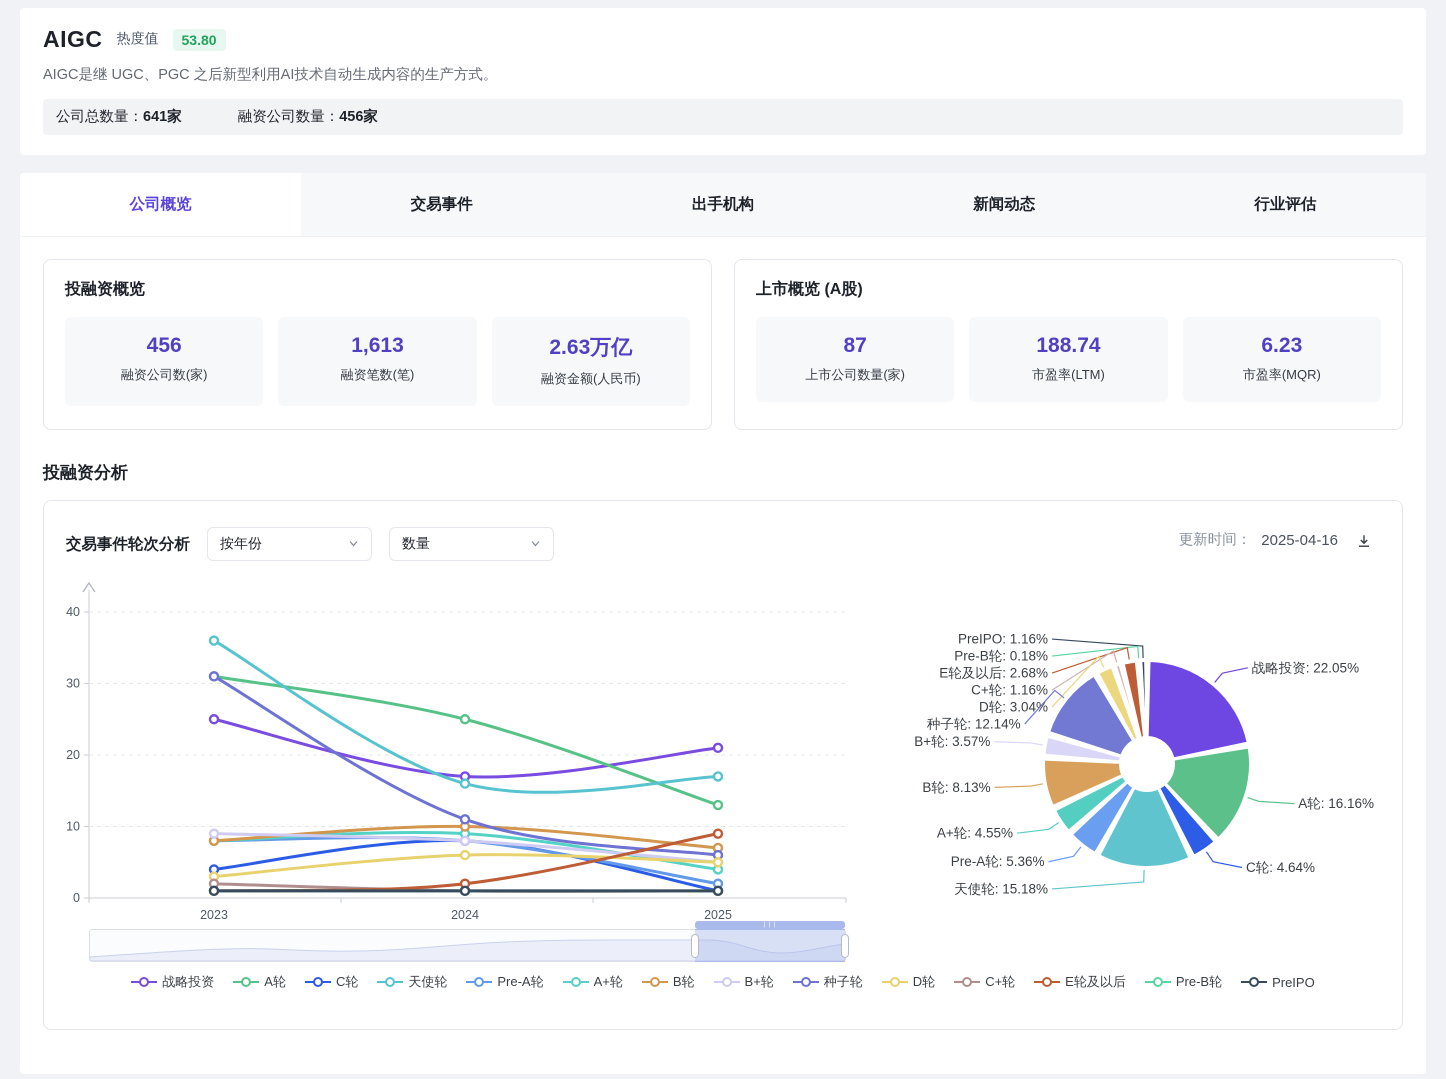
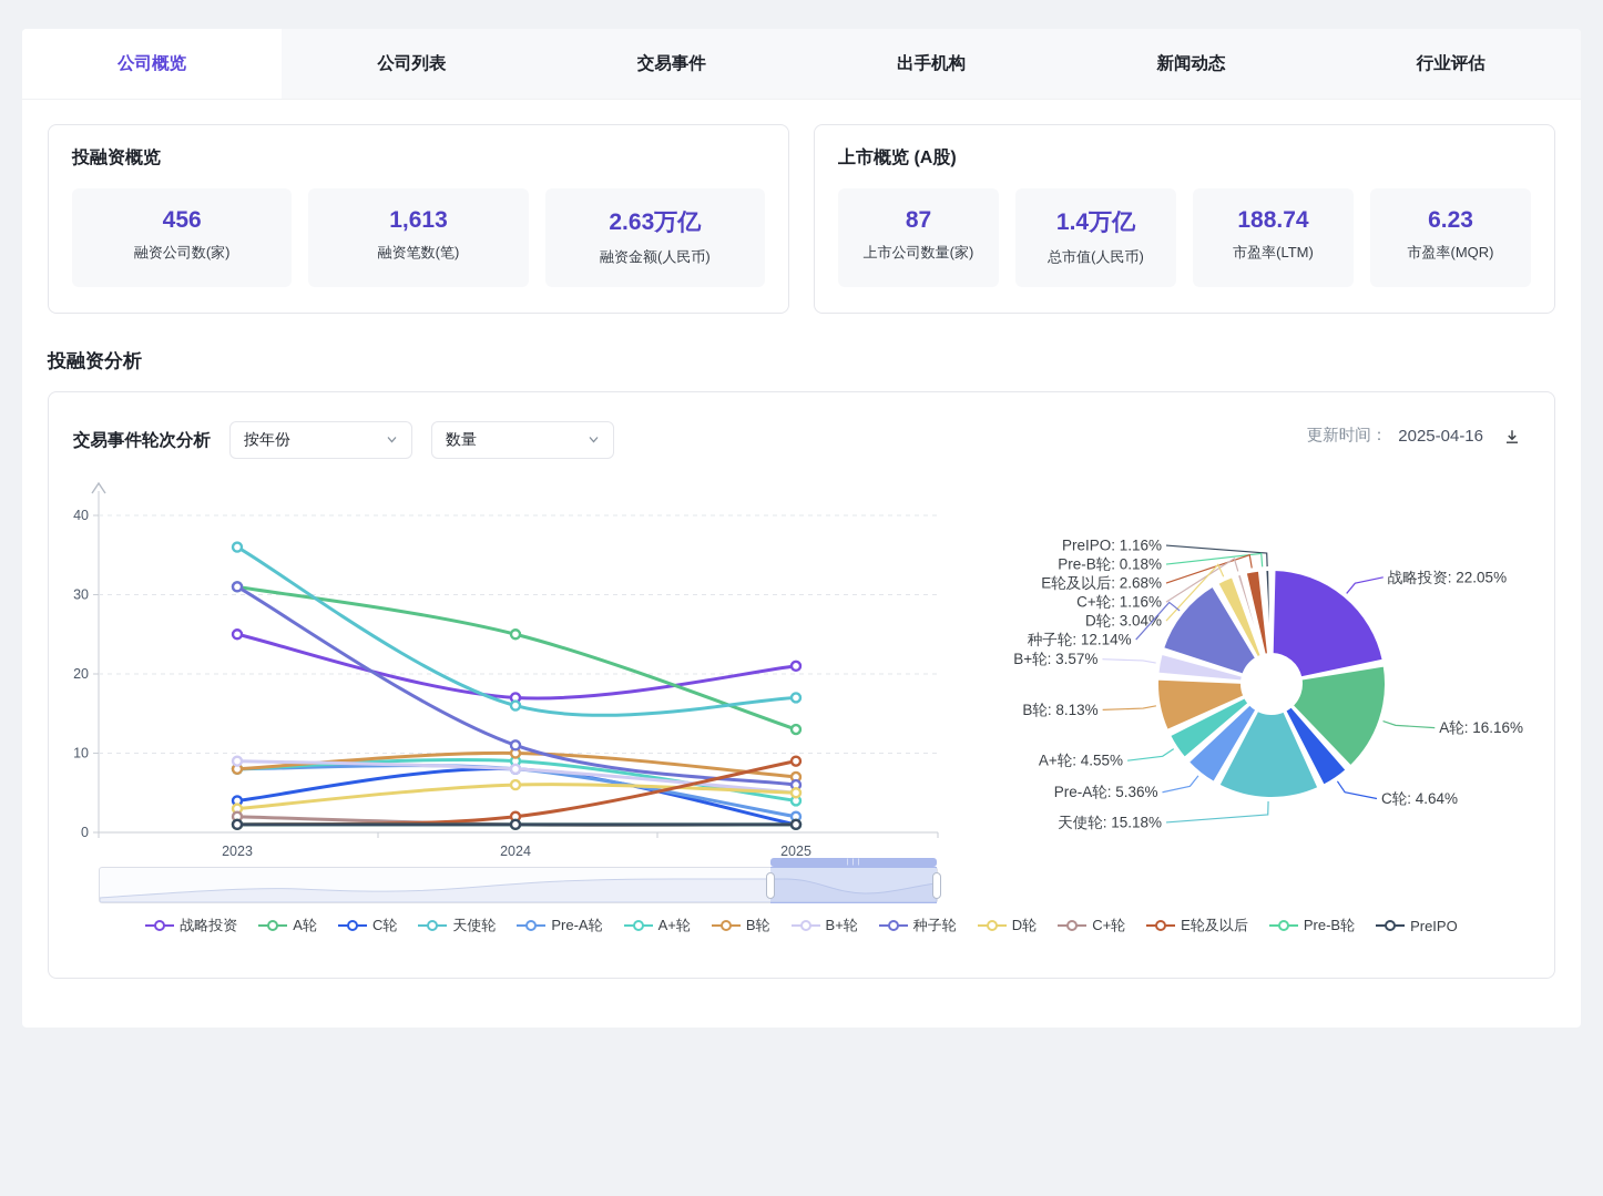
- AIGC
- 热度值
- 53.80
- AIGC是继 UGC、PGC 之后新型利用AI技术自动生成内容的生产方式。
- 公司总数量：641家
- 融资公司数量：456家
  公司概览
+ 公司列表
  交易事件
  出手机构
  新闻动态
  行业评估
  投融资概览
  456
  融资公司数(家)
  1,613
  融资笔数(笔)
  2.63万亿
  融资金额(人民币)
  上市概览 (A股)
  87
  上市公司数量(家)
+ 1.4万亿
+ 总市值(人民币)
  188.74
  市盈率(LTM)
  6.23
  市盈率(MQR)
  投融资分析
  交易事件轮次分析
  按年份
  数量
  更新时间：
  2025-04-16
  0
  10
  20
  30
  40
  2023
  2024
  2025
  PreIPO: 1.16%
  Pre-B轮: 0.18%
  E轮及以后: 2.68%
  C+轮: 1.16%
  D轮: 3.04%
  种子轮: 12.14%
  B+轮: 3.57%
  B轮: 8.13%
  A+轮: 4.55%
  Pre-A轮: 5.36%
  天使轮: 15.18%
  战略投资: 22.05%
  A轮: 16.16%
  C轮: 4.64%
  战略投资
  A轮
  C轮
  天使轮
  Pre-A轮
  A+轮
  B轮
  B+轮
  种子轮
  D轮
  C+轮
  E轮及以后
  Pre-B轮
  PreIPO
